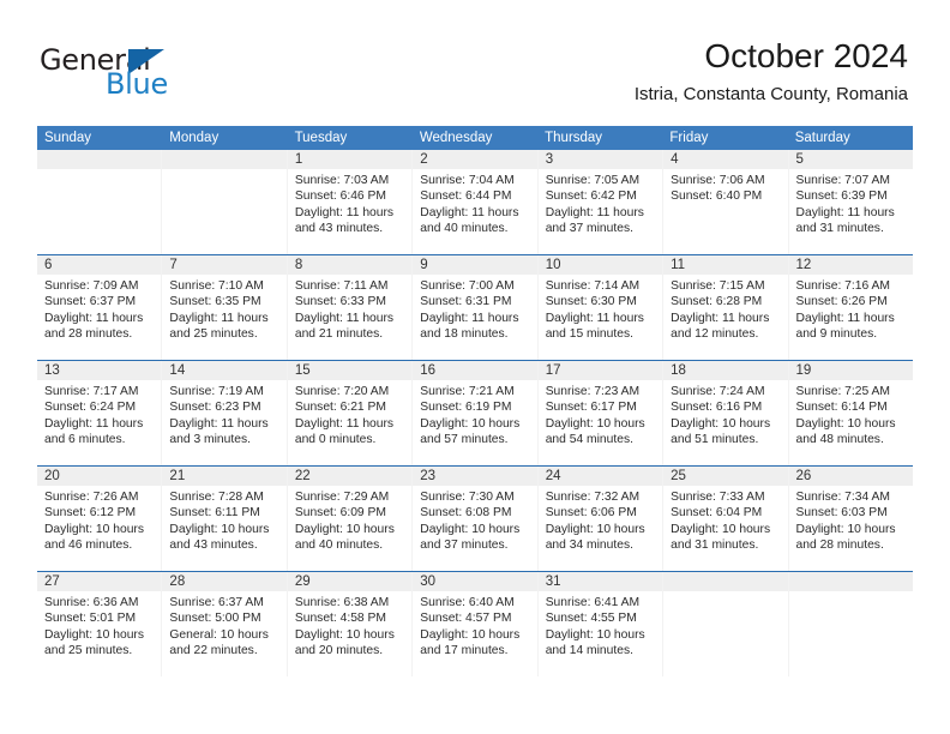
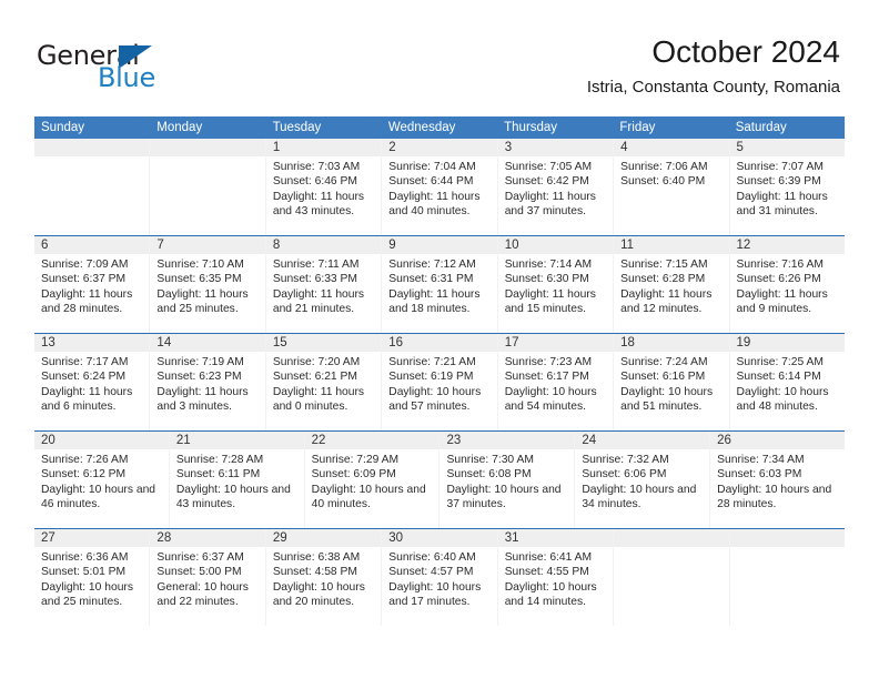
  General
  Blue
  October 2024
  Istria, Constanta County, Romania
  Sunday
  Monday
  Tuesday
  Wednesday
  Thursday
  Friday
  Saturday
  1
  Sunrise: 7:03 AM
  Sunset: 6:46 PM
  Daylight: 11 hours and 43 minutes.
  2
  Sunrise: 7:04 AM
  Sunset: 6:44 PM
  Daylight: 11 hours and 40 minutes.
  3
  Sunrise: 7:05 AM
  Sunset: 6:42 PM
  Daylight: 11 hours and 37 minutes.
  4
  Sunrise: 7:06 AM
  Sunset: 6:40 PM
  5
  Sunrise: 7:07 AM
  Sunset: 6:39 PM
  Daylight: 11 hours and 31 minutes.
  6
  Sunrise: 7:09 AM
  Sunset: 6:37 PM
  Daylight: 11 hours and 28 minutes.
  7
  Sunrise: 7:10 AM
  Sunset: 6:35 PM
  Daylight: 11 hours and 25 minutes.
  8
  Sunrise: 7:11 AM
  Sunset: 6:33 PM
  Daylight: 11 hours and 21 minutes.
  9
- Sunrise: 7:00 AM
+ Sunrise: 7:12 AM
  Sunset: 6:31 PM
  Daylight: 11 hours and 18 minutes.
  10
  Sunrise: 7:14 AM
  Sunset: 6:30 PM
  Daylight: 11 hours and 15 minutes.
  11
  Sunrise: 7:15 AM
  Sunset: 6:28 PM
  Daylight: 11 hours and 12 minutes.
  12
  Sunrise: 7:16 AM
  Sunset: 6:26 PM
  Daylight: 11 hours and 9 minutes.
  13
  Sunrise: 7:17 AM
  Sunset: 6:24 PM
  Daylight: 11 hours and 6 minutes.
  14
  Sunrise: 7:19 AM
  Sunset: 6:23 PM
  Daylight: 11 hours and 3 minutes.
  15
  Sunrise: 7:20 AM
  Sunset: 6:21 PM
  Daylight: 11 hours and 0 minutes.
  16
  Sunrise: 7:21 AM
  Sunset: 6:19 PM
  Daylight: 10 hours and 57 minutes.
  17
  Sunrise: 7:23 AM
  Sunset: 6:17 PM
  Daylight: 10 hours and 54 minutes.
  18
  Sunrise: 7:24 AM
  Sunset: 6:16 PM
  Daylight: 10 hours and 51 minutes.
  19
  Sunrise: 7:25 AM
  Sunset: 6:14 PM
  Daylight: 10 hours and 48 minutes.
  20
  Sunrise: 7:26 AM
  Sunset: 6:12 PM
  Daylight: 10 hours and 46 minutes.
  21
  Sunrise: 7:28 AM
  Sunset: 6:11 PM
  Daylight: 10 hours and 43 minutes.
  22
  Sunrise: 7:29 AM
  Sunset: 6:09 PM
  Daylight: 10 hours and 40 minutes.
  23
  Sunrise: 7:30 AM
  Sunset: 6:08 PM
  Daylight: 10 hours and 37 minutes.
  24
  Sunrise: 7:32 AM
  Sunset: 6:06 PM
  Daylight: 10 hours and 34 minutes.
- 25
- Sunrise: 7:33 AM
- Sunset: 6:04 PM
- Daylight: 10 hours and 31 minutes.
  26
  Sunrise: 7:34 AM
  Sunset: 6:03 PM
  Daylight: 10 hours and 28 minutes.
  27
  Sunrise: 6:36 AM
  Sunset: 5:01 PM
  Daylight: 10 hours and 25 minutes.
  28
  Sunrise: 6:37 AM
  Sunset: 5:00 PM
  General: 10 hours and 22 minutes.
  29
  Sunrise: 6:38 AM
  Sunset: 4:58 PM
  Daylight: 10 hours and 20 minutes.
  30
  Sunrise: 6:40 AM
  Sunset: 4:57 PM
  Daylight: 10 hours and 17 minutes.
  31
  Sunrise: 6:41 AM
  Sunset: 4:55 PM
  Daylight: 10 hours and 14 minutes.
